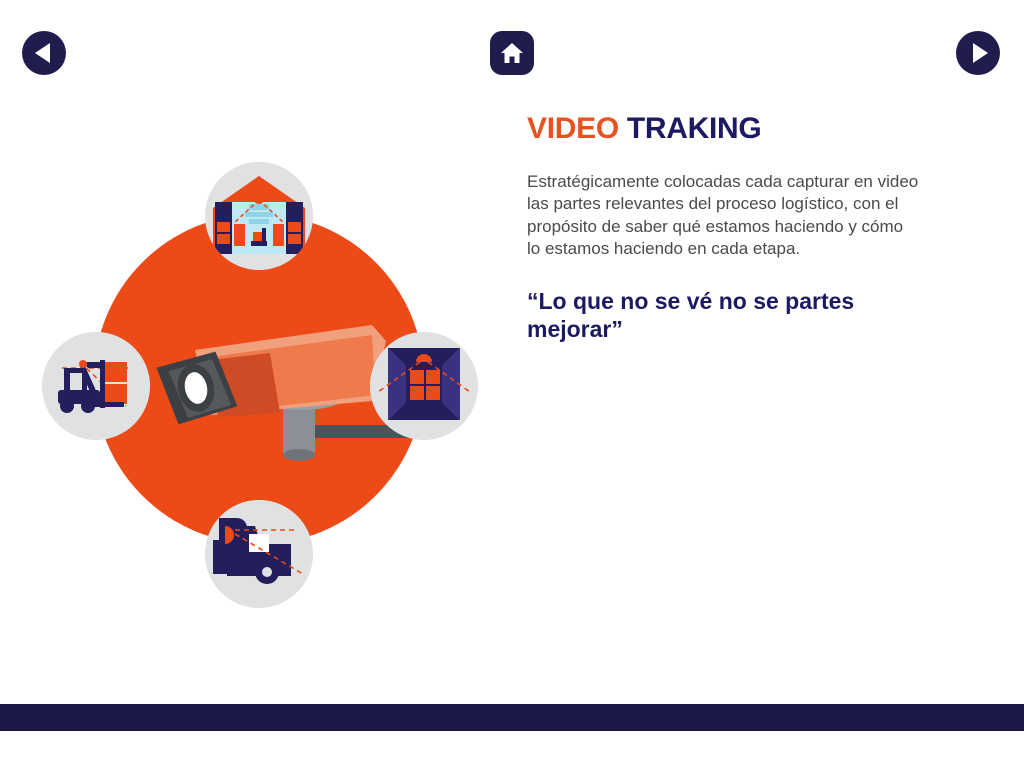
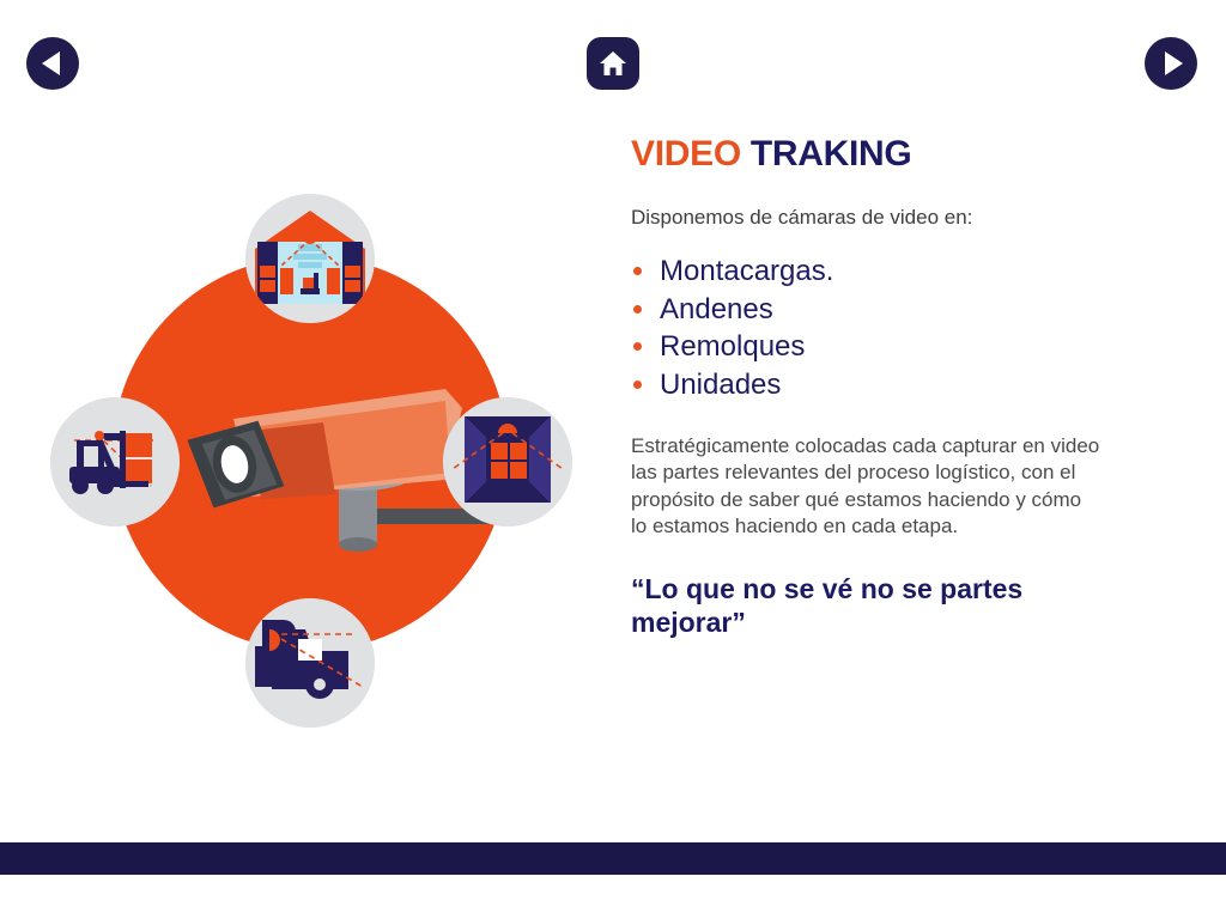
  VIDEO TRAKING
+ Disponemos de cámaras de video en:
+ Montacargas.
+ Andenes
+ Remolques
+ Unidades
  Estratégicamente colocadas cada capturar en video las partes relevantes del proceso logístico, con el propósito de saber qué estamos haciendo y cómo lo estamos haciendo en cada etapa.
  “Lo que no se vé no se partes mejorar”
